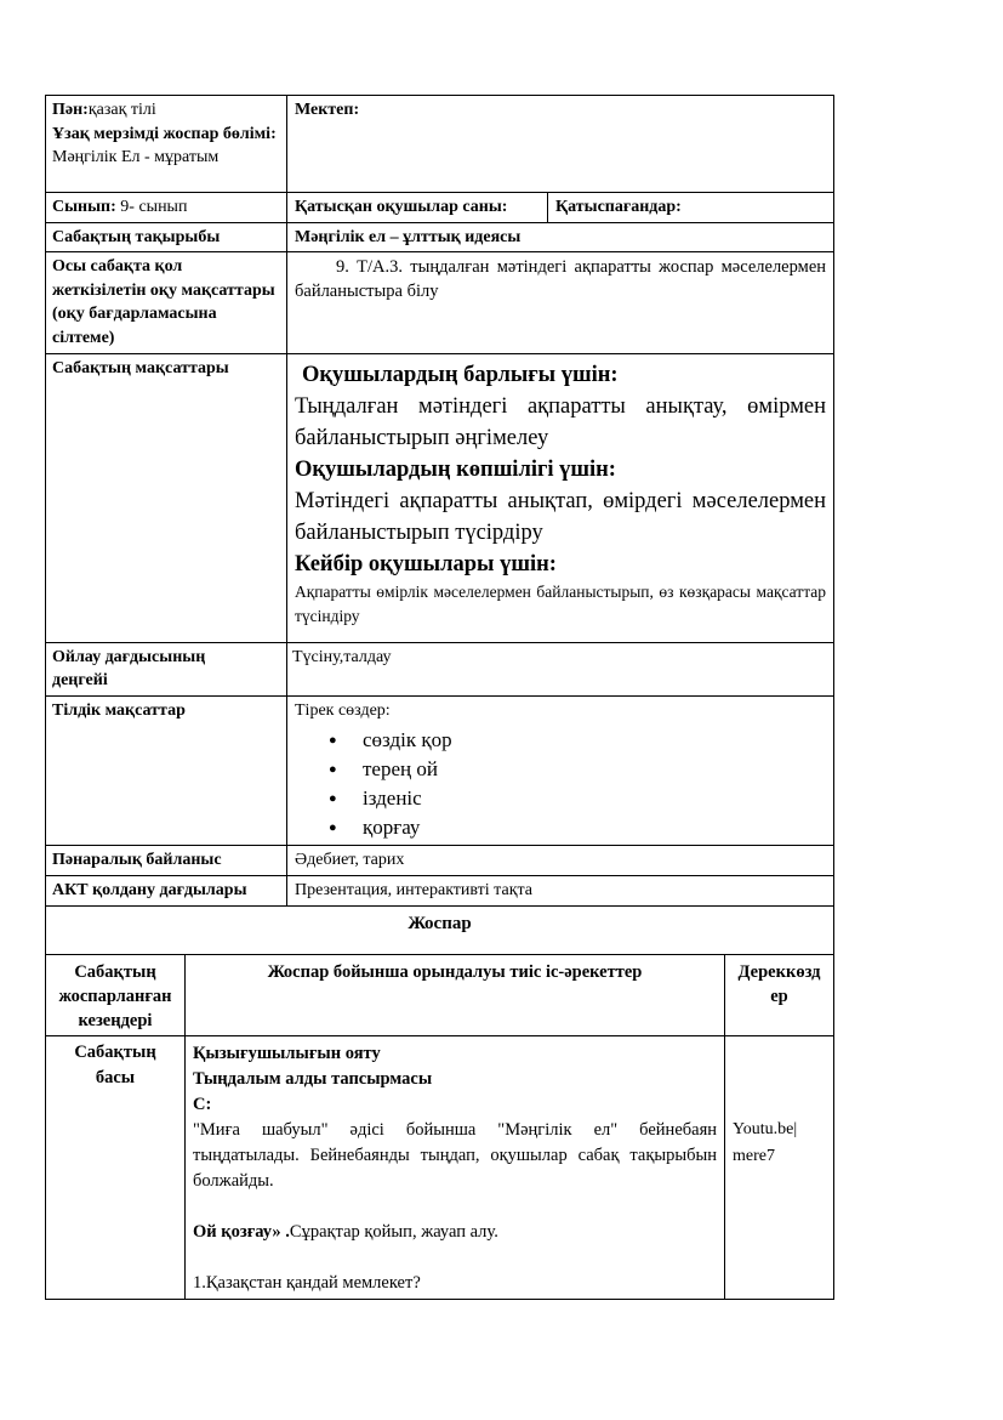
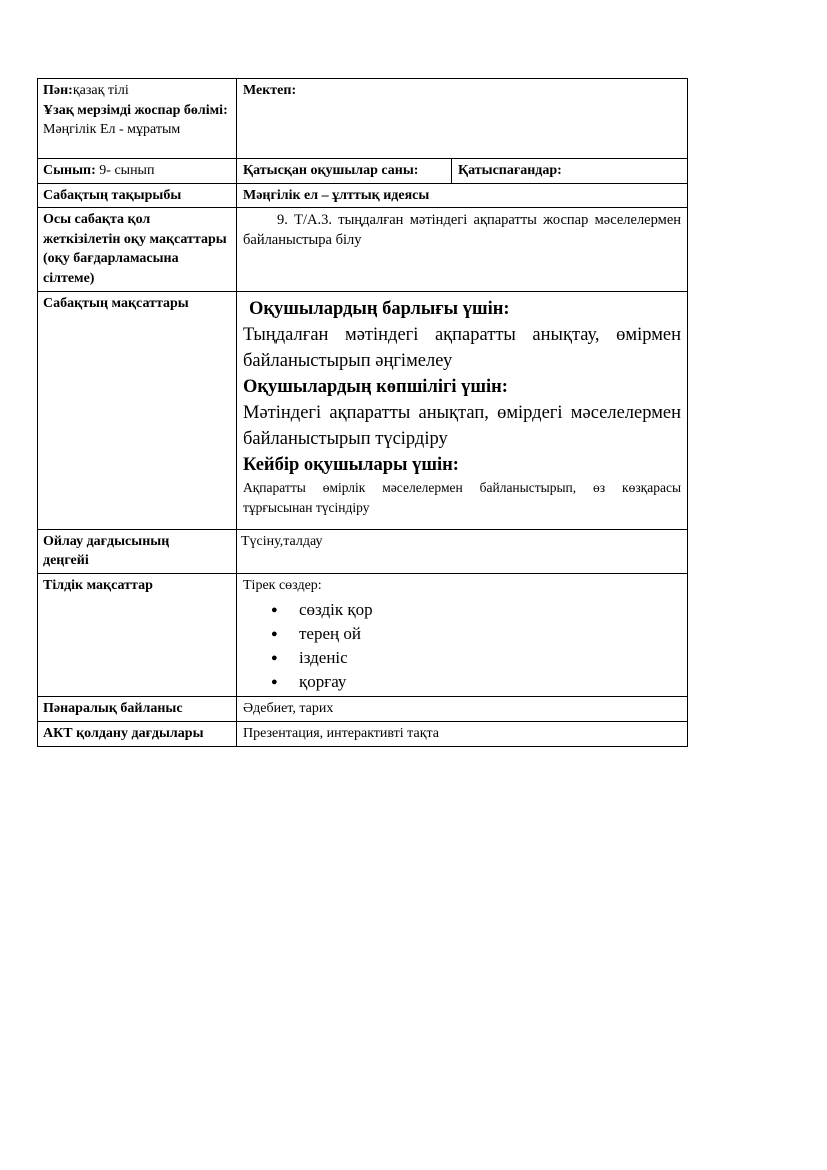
  Пән:қазақ тілі Ұзақ мерзімді жоспар бөлімі: Мәңгілік Ел - мұратым	Мектеп:
  Сынып: 9- сынып	Қатысқан оқушылар саны:	Қатыспағандар:
  Сабақтың тақырыбы	Мәңгілік ел – ұлттық идеясы
  Осы сабақта қол жеткізілетін оқу мақсаттары (оқу бағдарламасына сілтеме)	9. Т/А.3. тыңдалған мәтіндегі ақпаратты жоспар мәселелермен байланыстыра білу
- Сабақтың мақсаттары	Оқушылардың барлығы үшін: Тыңдалған мәтіндегі ақпаратты анықтау, өмірмен байланыстырып әңгімелеу Оқушылардың көпшілігі үшін: Мәтіндегі ақпаратты анықтап, өмірдегі мәселелермен байланыстырып түсірдіру Кейбір оқушылары үшін: Ақпаратты өмірлік мәселелермен байланыстырып, өз көзқарасы мақсаттар түсіндіру
+ Сабақтың мақсаттары	Оқушылардың барлығы үшін: Тыңдалған мәтіндегі ақпаратты анықтау, өмірмен байланыстырып әңгімелеу Оқушылардың көпшілігі үшін: Мәтіндегі ақпаратты анықтап, өмірдегі мәселелермен байланыстырып түсірдіру Кейбір оқушылары үшін: Ақпаратты өмірлік мәселелермен байланыстырып, өз көзқарасы тұрғысынан түсіндіру
  Ойлау дағдысының деңгейі	Түсіну,талдау
  Тілдік мақсаттар	Тірек сөздер: ● сөздік қор ● терең ой ● ізденіс ● қорғау
  Пәнаралық байланыс	Әдебиет, тарих
  АКТ қолдану дағдылары	Презентация, интерактивті тақта
- Жоспар
- Сабақтың жоспарланған кезеңдері	Жоспар бойынша орындалуы тиіс іс-әрекеттер	Дереккөздер
- Сабақтың басы	Қызығушылығын ояту Тыңдалым алды тапсырмасы С: "Миға шабуыл" әдісі бойынша "Мәңгілік ел" бейнебаян тыңдатылады. Бейнебаянды тыңдап, оқушылар сабақ тақырыбын болжайды. Ой қозғау» .Сұрақтар қойып, жауап алу. 1.Қазақстан қандай мемлекет?	Youtu.be|mere7
